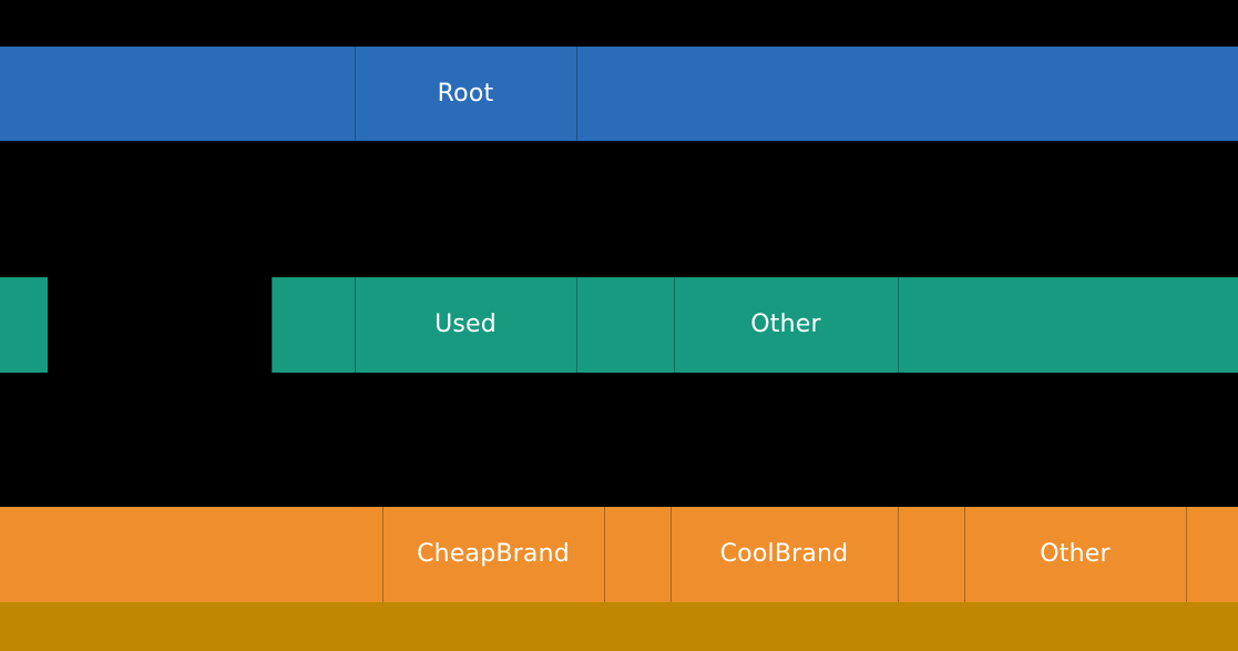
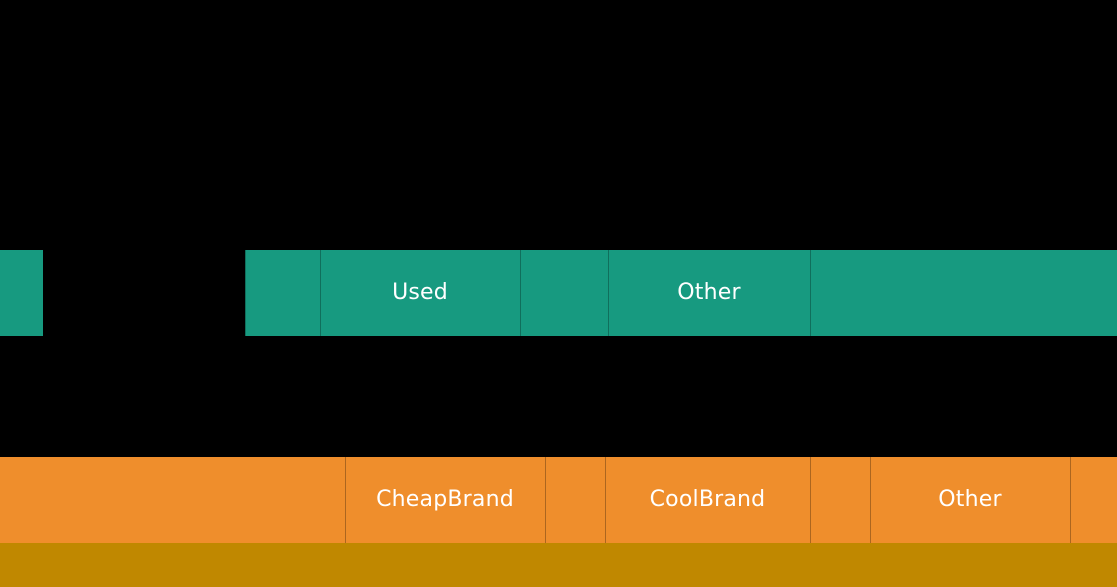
- Root
  Used
  Other
  CheapBrand
  CoolBrand
  Other
